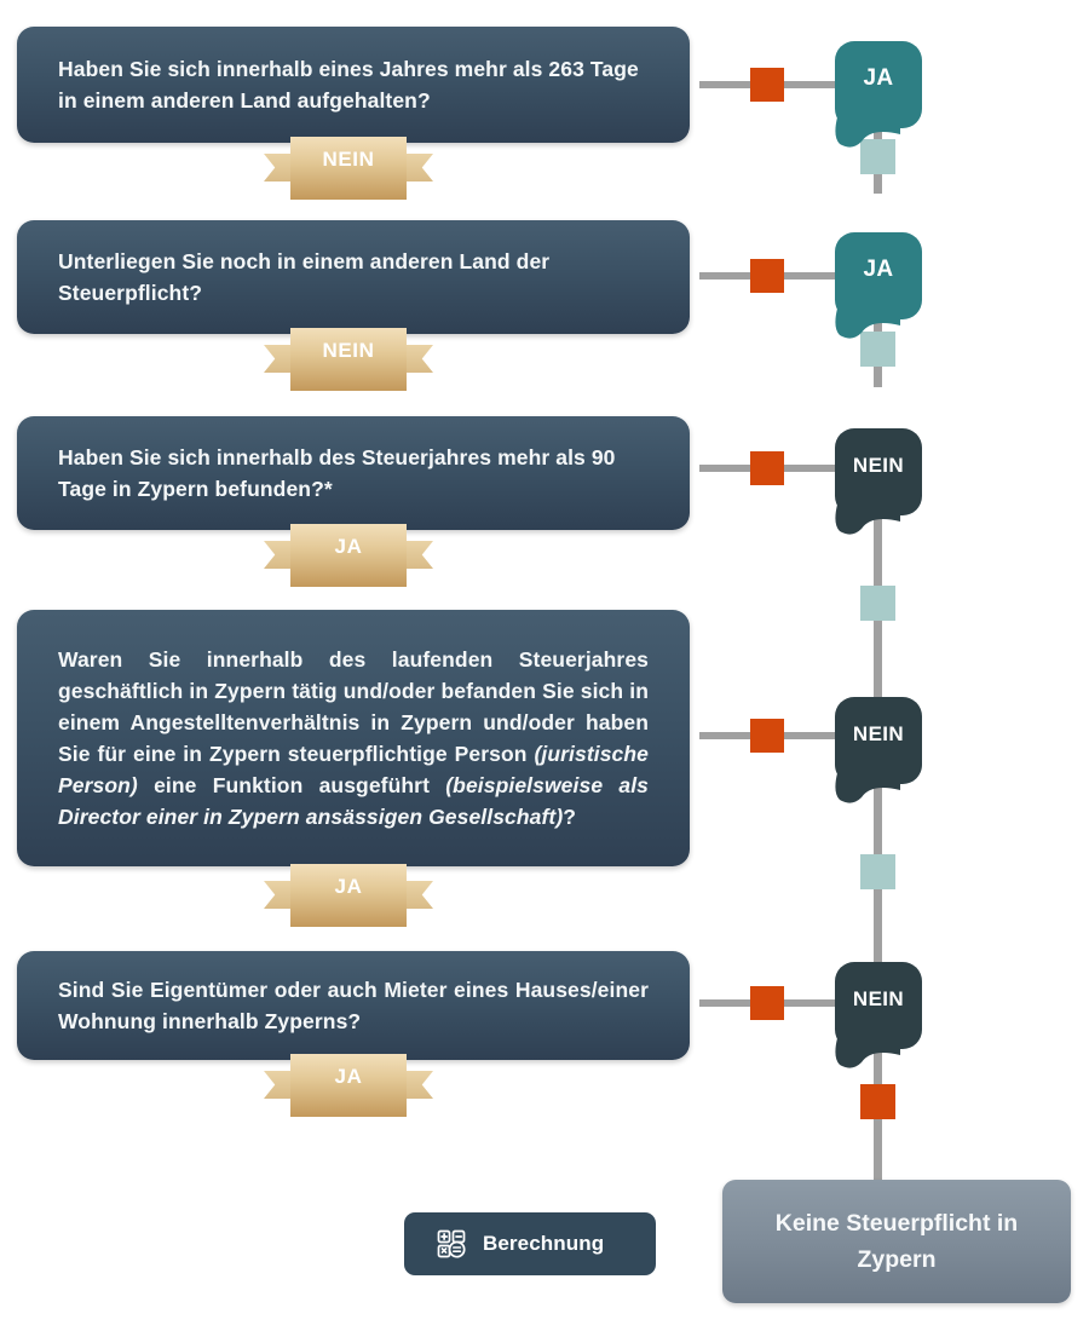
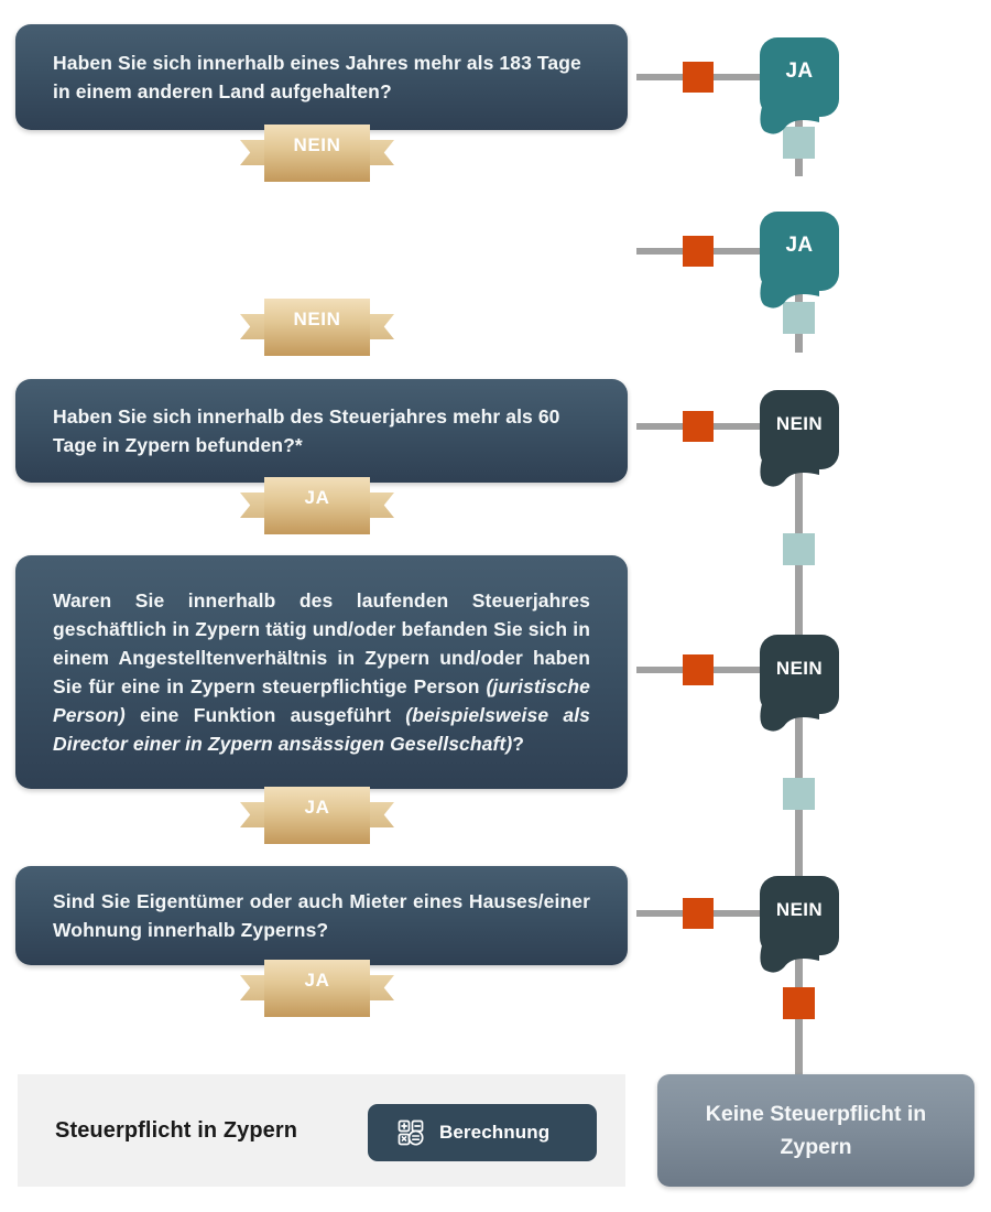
- Haben Sie sich innerhalb eines Jahres mehr als 263 Tage in einem anderen Land aufgehalten?
+ Haben Sie sich innerhalb eines Jahres mehr als 183 Tage in einem anderen Land aufgehalten?
  NEIN
  JA
- Unterliegen Sie noch in einem anderen Land der Steuerpflicht?
  NEIN
  JA
- Haben Sie sich innerhalb des Steuerjahres mehr als 90 Tage in Zypern befunden?*
+ Haben Sie sich innerhalb des Steuerjahres mehr als 60 Tage in Zypern befunden?*
  JA
  NEIN
  Waren Sie innerhalb des laufenden Steuerjahres geschäftlich in Zypern tätig und/oder befanden Sie sich in einem Angestelltenverhältnis in Zypern und/oder haben Sie für eine in Zypern steuerpflichtige Person (juristische Person) eine Funktion ausgeführt (beispielsweise als Director einer in Zypern ansässigen Gesellschaft)?
  JA
  NEIN
  Sind Sie Eigentümer oder auch Mieter eines Hauses/einer Wohnung innerhalb Zyperns?
  JA
  NEIN
+ Steuerpflicht in Zypern
  Berechnung
  Keine Steuerpflicht in Zypern
